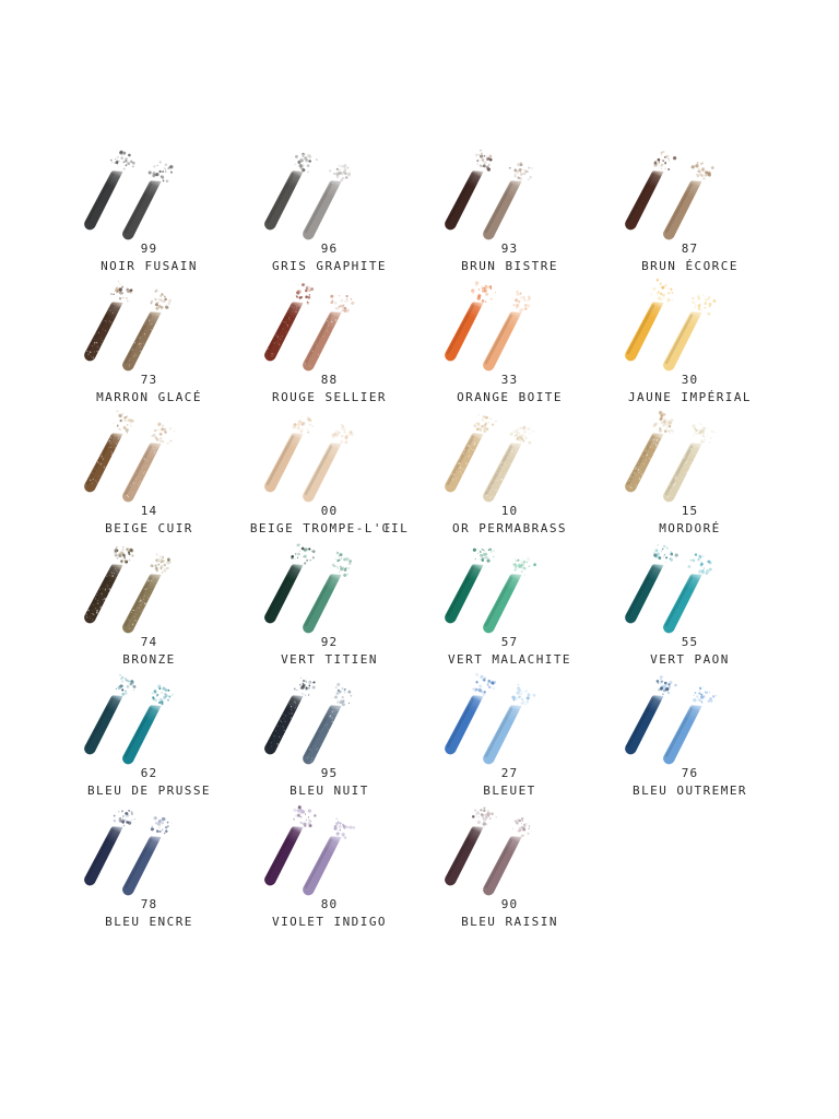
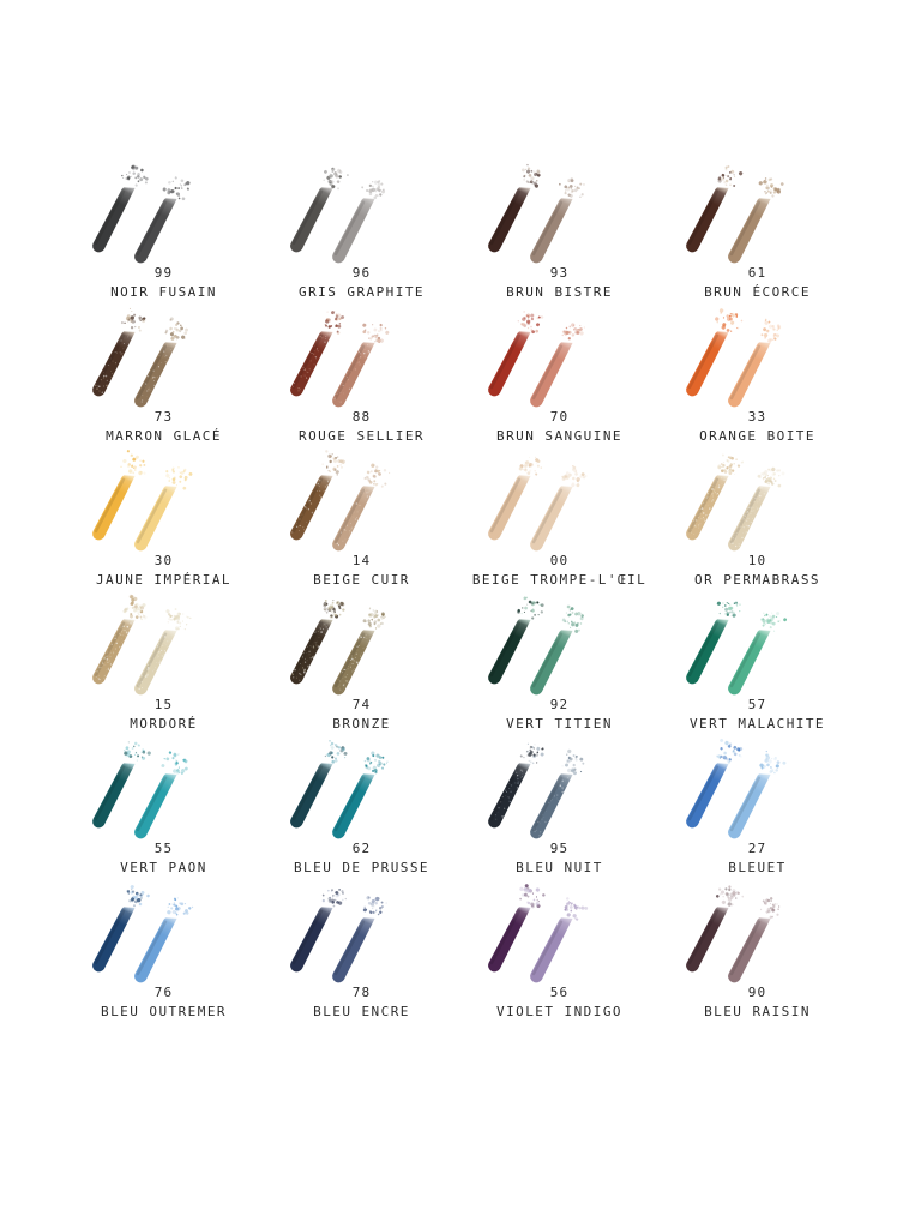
  99
  NOIR FUSAIN
  96
  GRIS GRAPHITE
  93
  BRUN BISTRE
- 87
+ 61
  BRUN ÉCORCE
  73
  MARRON GLACÉ
  88
  ROUGE SELLIER
+ 70
+ BRUN SANGUINE
  33
  ORANGE BOITE
  30
  JAUNE IMPÉRIAL
  14
  BEIGE CUIR
  00
  BEIGE TROMPE-L'ŒIL
  10
  OR PERMABRASS
  15
  MORDORÉ
  74
  BRONZE
  92
  VERT TITIEN
  57
  VERT MALACHITE
  55
  VERT PAON
  62
  BLEU DE PRUSSE
  95
  BLEU NUIT
  27
  BLEUET
  76
  BLEU OUTREMER
  78
  BLEU ENCRE
- 80
+ 56
  VIOLET INDIGO
  90
  BLEU RAISIN
